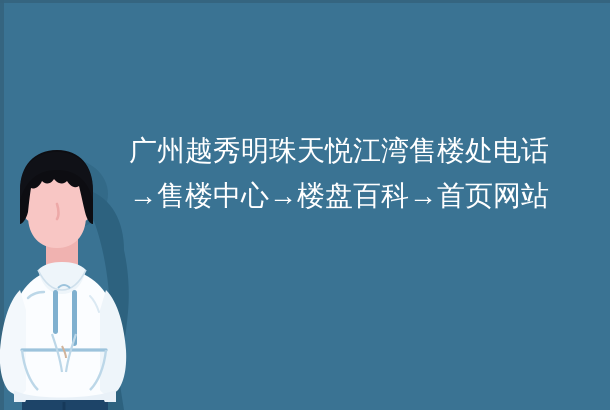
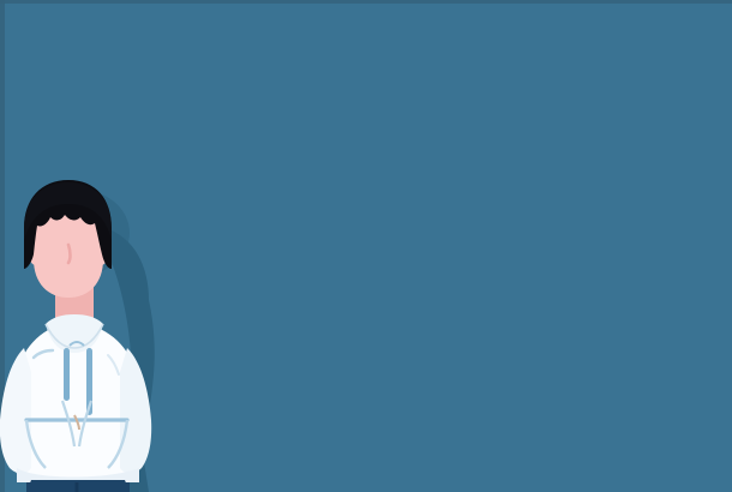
- 广州越秀明珠天悦江湾售楼处电话
- →售楼中心→楼盘百科→首页网站
